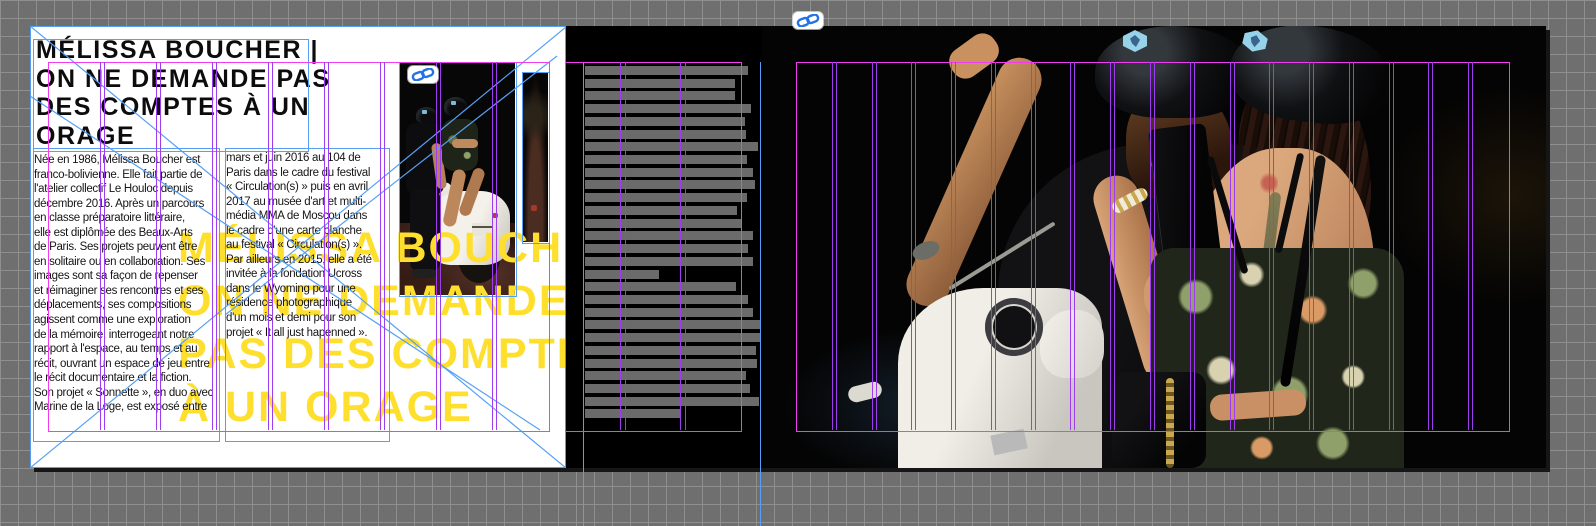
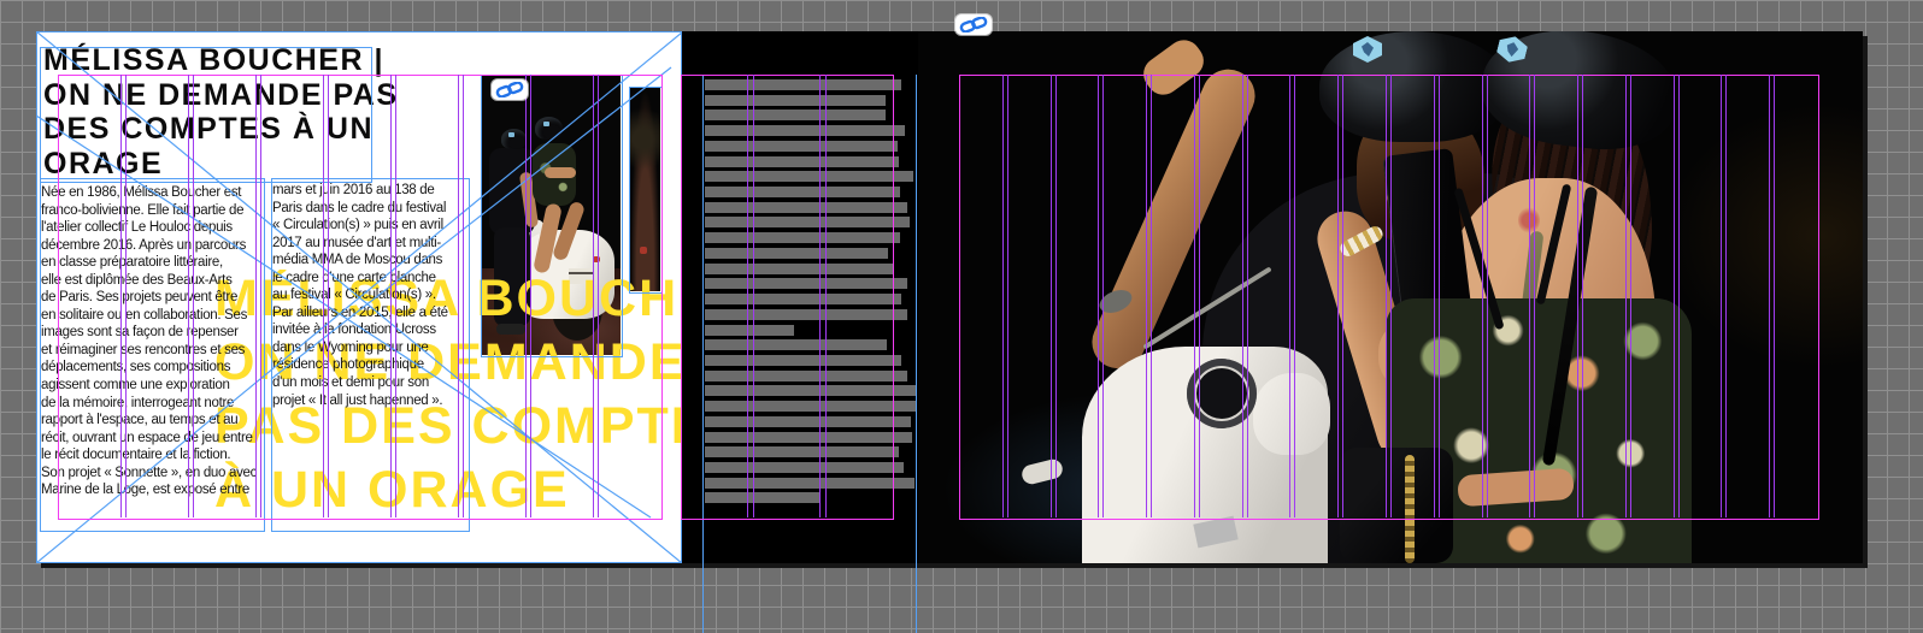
  MÉLISSA BOUCH
  ON NE DEMANDE
  PAS DES COMPT
  À UN ORAGE
  MÉLISSA BOUCHER |
  ON NE DMANDE PAS
  ES COMPTES À UN
  ORAGE
  Née en 1986, Mélissa Boucher est
  franco-bolivienne. Elle fi partie de
  l'atelier colleci Le Houlo depuis
  décembre 206. Après u parcours
  en classe préparatoire littéraire,
  elle est diplômée des Beux-Arts
  de Paris. Sesrojets peuvent être
  en solitaire ou en collabotion. Ses
  images sont s façon deepenser
  et réimaginer ses rencontres et ses
  déplacement ses compositions
  agissent comme une expration
  de la mémoir interrogeat notre
  rapport à l'espace, au temps et au
  récit, ouvrant un espacee jeu entre
  le récit documntaire et la fiction.
  Son projet « Sonnette »,n duo avec
  Marine de laoge, est exposé entre
- mars et juin 2016 au 104 de
+ mars et juin 2016 au 138 de
  Paris das le cadreu festival
  « Circulaton(s) » pu en avril
  2017 au musée d'ar et multi-
  média MA de Moscou dns
  le cadre d'ne cart blanche
  au fesival « Crculatn(s) ».
  Par ailles en 205 elle a été
  invitée à la fondationcross
  dan l Wyoming por une
  résidence photograpique
  d'un mois et demi por son
  projet « It all just hapnned ».
